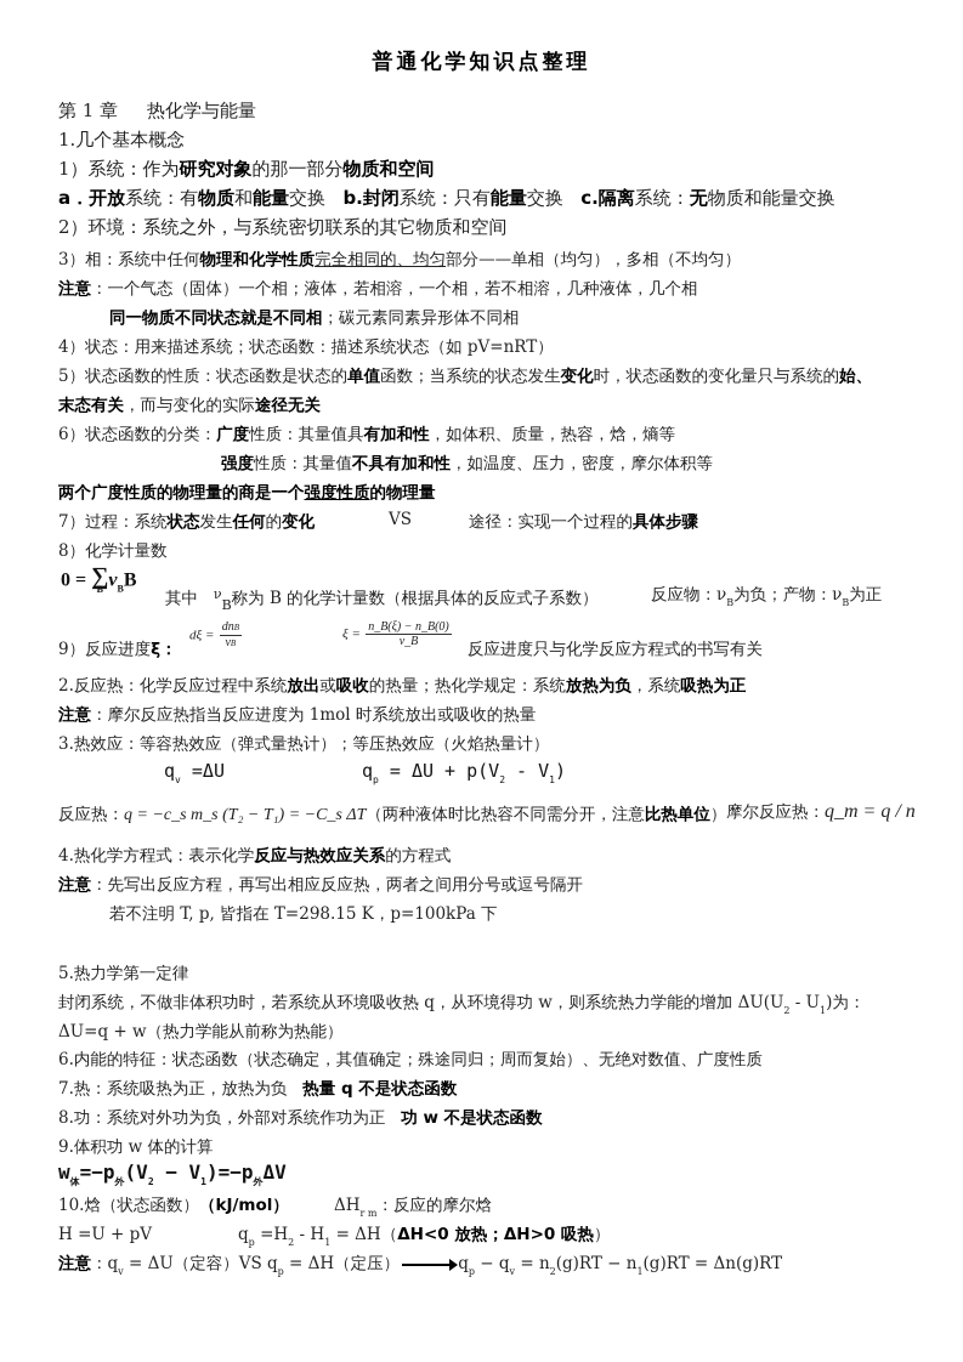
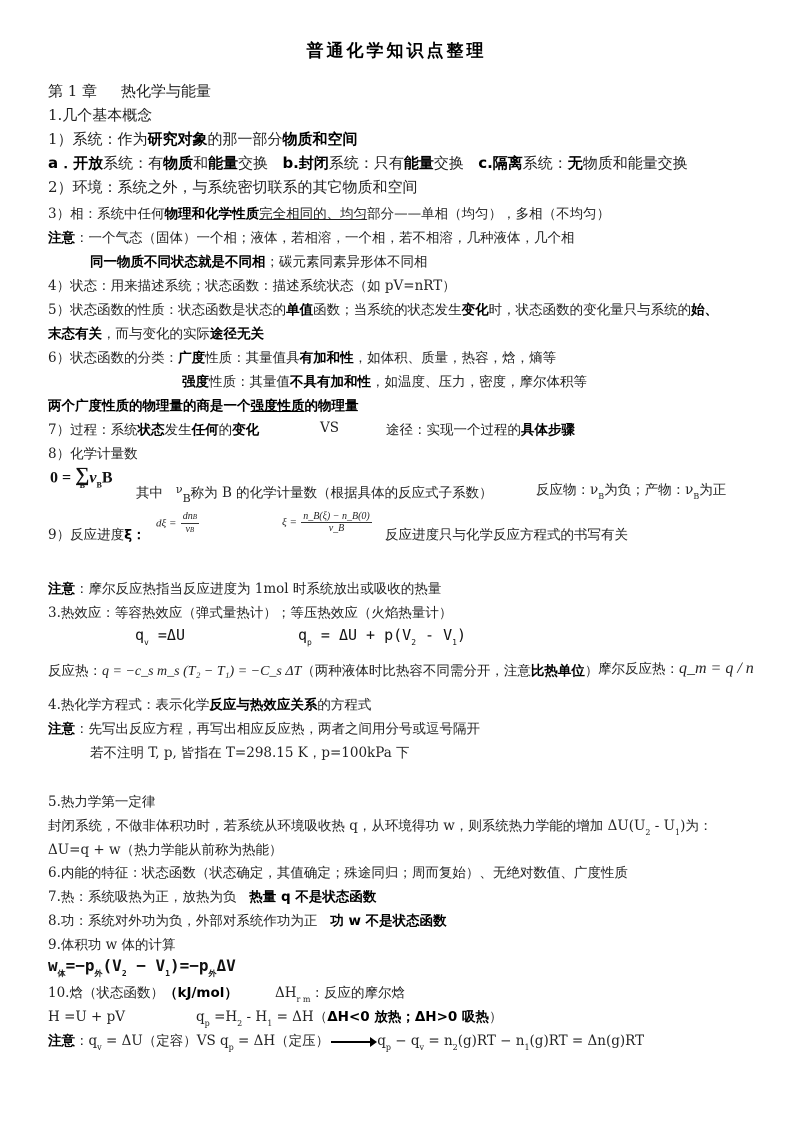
  普通化学知识点整理
  第 1 章 热化学与能量
  1.几个基本概念
  1）系统：作为研究对象的那一部分物质和空间
  a．开放系统：有物质和能量交换 b.封闭系统：只有能量交换 c.隔离系统：无物质和能量交换
  2）环境：系统之外，与系统密切联系的其它物质和空间
  3）相：系统中任何物理和化学性质完全相同的、均匀部分——单相（均匀），多相（不均匀）
  注意：一个气态（固体）一个相；液体，若相溶，一个相，若不相溶，几种液体，几个相
  同一物质不同状态就是不同相；碳元素同素异形体不同相
  4）状态：用来描述系统；状态函数：描述系统状态（如 pV=nRT）
  5）状态函数的性质：状态函数是状态的单值函数；当系统的状态发生变化时，状态函数的变化量只与系统的始、
  末态有关，而与变化的实际途径无关
  6）状态函数的分类：广度性质：其量值具有加和性，如体积、质量，热容，焓，熵等
  强度性质：其量值不具有加和性，如温度、压力，密度，摩尔体积等
  两个广度性质的物理量的商是一个强度性质的物理量
  7）过程：系统状态发生任何的变化
  VS
  途径：实现一个过程的具体步骤
  8）化学计量数
  0 =
  ∑
  B
  νBB
  其中 νB称为 B 的化学计量数（根据具体的反应式子系数）
  反应物：νB为负；产物：νB为正
  9）反应进度ξ：
  dξ =
  dnB
  νB
  ξ =
  n_B(ξ) − n_B(0)
  ν_B
  反应进度只与化学反应方程式的书写有关
- 2.反应热：化学反应过程中系统放出或吸收的热量；热化学规定：系统放热为负，系统吸热为正
  注意：摩尔反应热指当反应进度为 1mol 时系统放出或吸收的热量
  3.热效应：等容热效应（弹式量热计）；等压热效应（火焰热量计）
  qv =ΔU
  qp = ΔU + p(V2 - V1)
  反应热：q = −c_s m_s (T₂ − T₁) = −C_s ΔT（两种液体时比热容不同需分开，注意比热单位）
  摩尔反应热：q_m = q / n
  4.热化学方程式：表示化学反应与热效应关系的方程式
  注意：先写出反应方程，再写出相应反应热，两者之间用分号或逗号隔开
  若不注明 T, p, 皆指在 T=298.15 K，p=100kPa 下
  5.热力学第一定律
  封闭系统，不做非体积功时，若系统从环境吸收热 q，从环境得功 w，则系统热力学能的增加 ΔU(U2 - U1)为：
  ΔU=q + w（热力学能从前称为热能）
  6.内能的特征：状态函数（状态确定，其值确定；殊途同归；周而复始）、无绝对数值、广度性质
  7.热：系统吸热为正，放热为负 热量 q 不是状态函数
  8.功：系统对外功为负，外部对系统作功为正 功 w 不是状态函数
  9.体积功 w 体的计算
  w体=−p外(V2 − V1)=−p外ΔV
  10.焓（状态函数）（kJ/mol）
  ΔHr m：反应的摩尔焓
  H =U + pV
  qp =H2 - H1 = ΔH（ΔH<0 放热；ΔH>0 吸热）
  注意：qv = ΔU（定容）VS qp = ΔH（定压） qp − qv = n2(g)RT − n1(g)RT = Δn(g)RT
